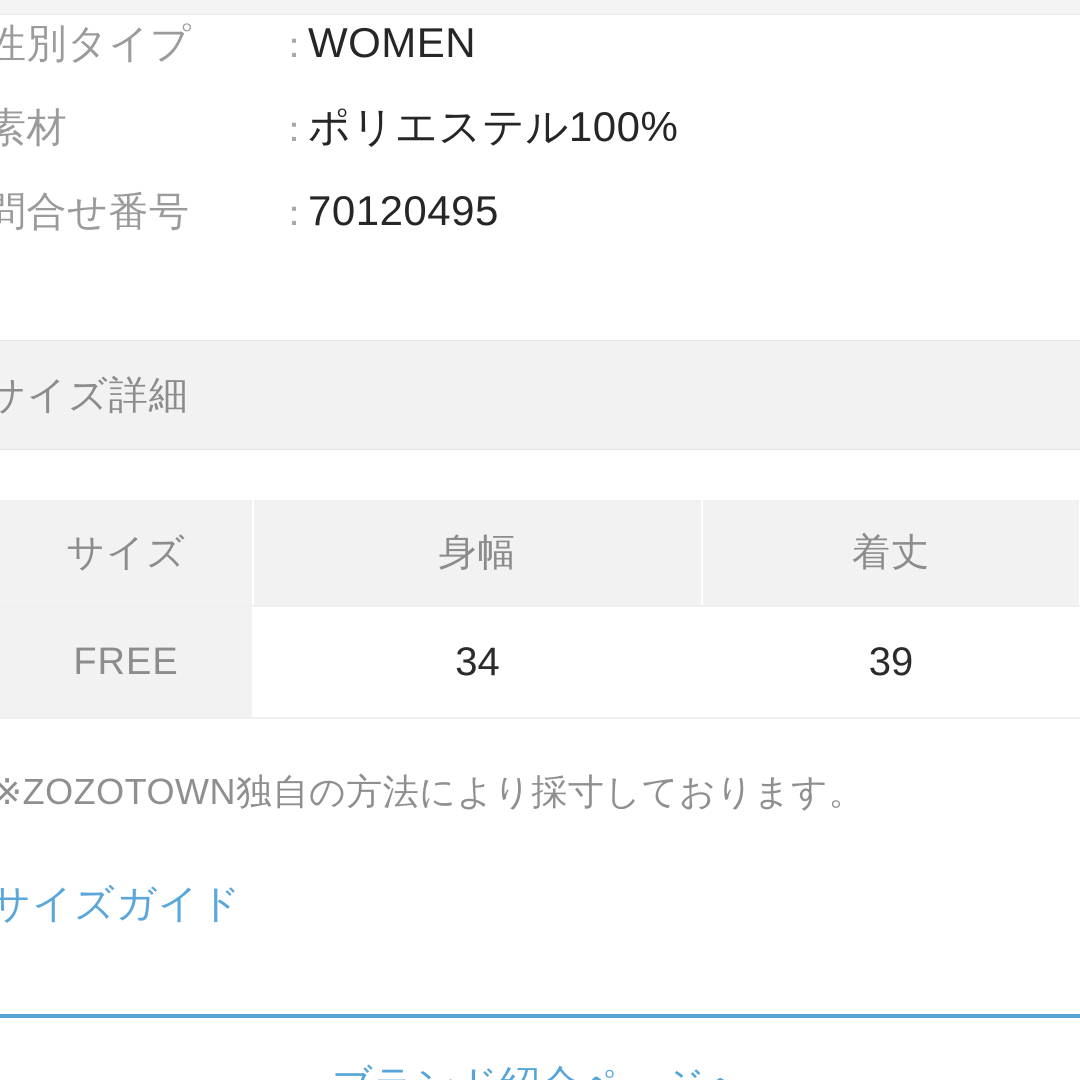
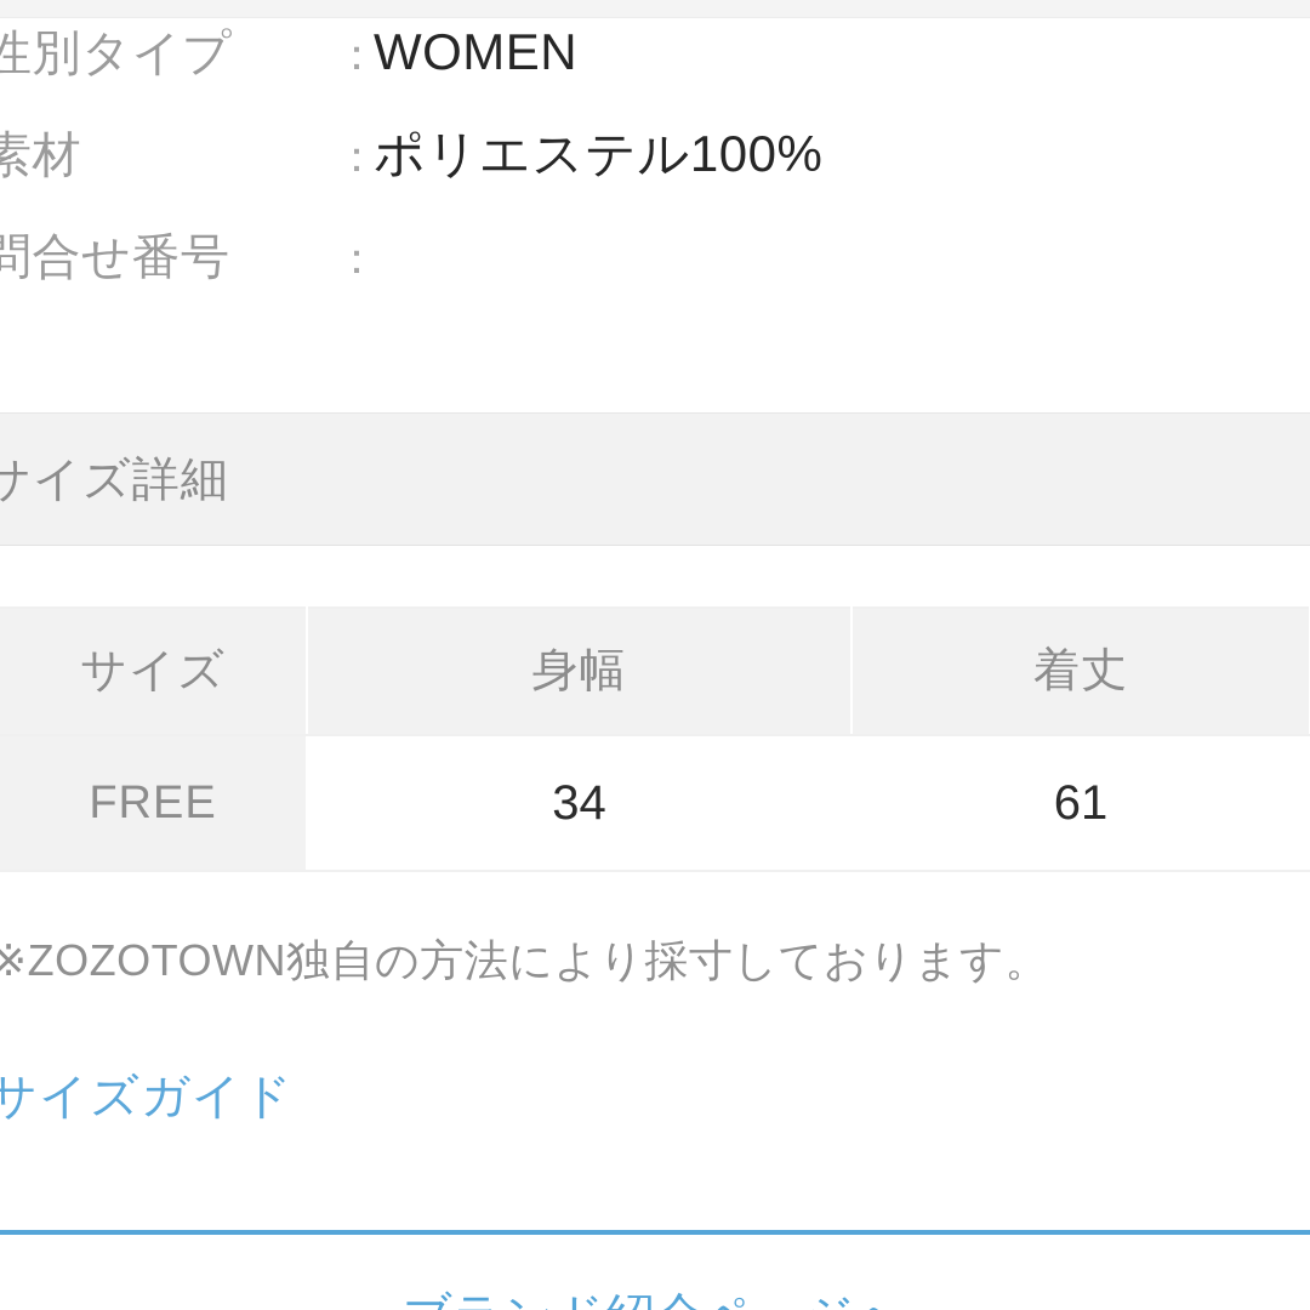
  性別タイプ
  ：
  WOMEN
  素材
  ：
  ポリエステル100%
  問合せ番号
  ：
- 70120495
  サイズ詳細
  サイズ	身幅	着丈
- FREE	34	39
+ FREE	34	61
  ※ZOZOTOWN独自の方法により採寸しております。
  サイズガイド
